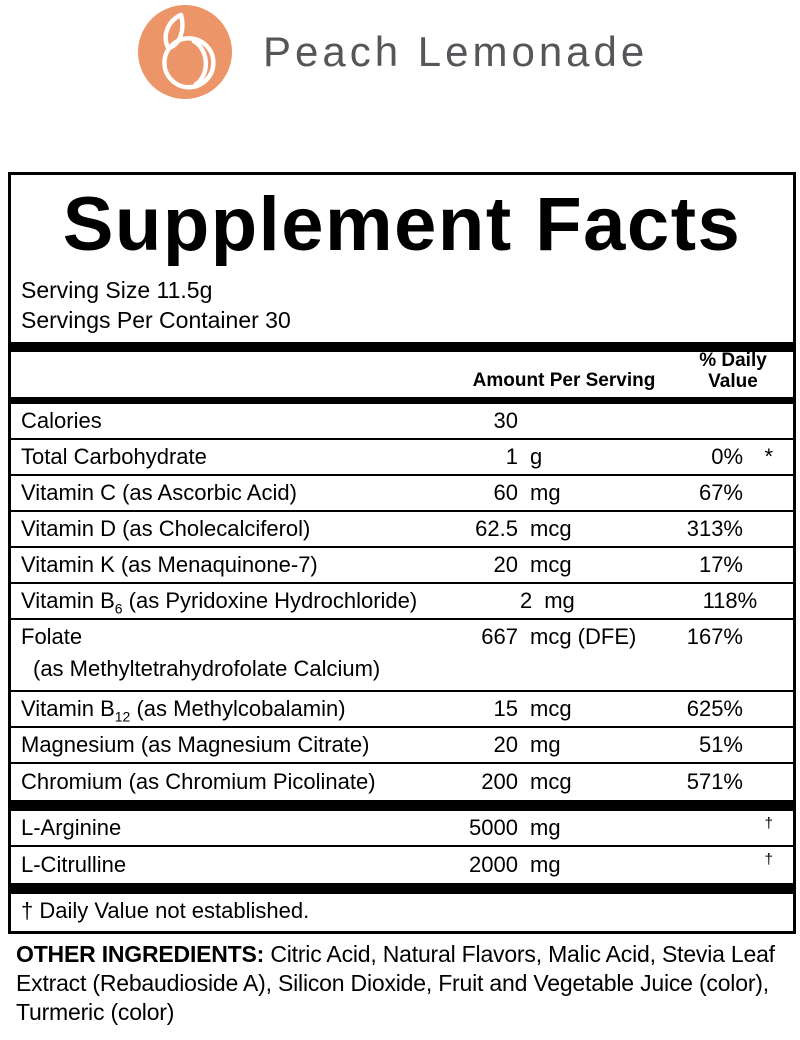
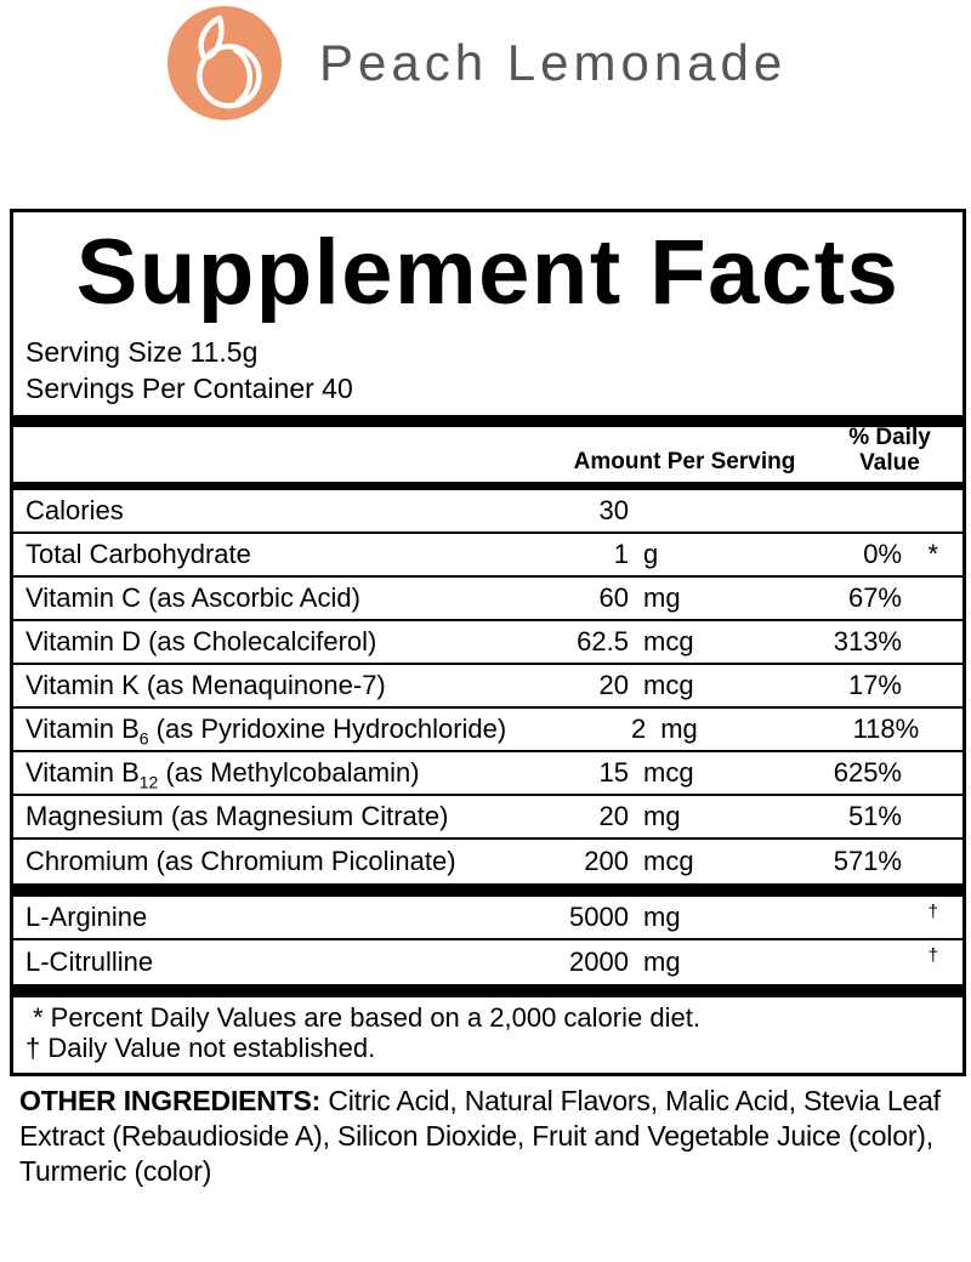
  Peach Lemonade
  Supplement Facts
  Serving Size 11.5g
- Servings Per Container 30
+ Servings Per Container 40
  Amount Per Serving
  % Daily
  Value
  Calories
  30
  Total Carbohydrate
  1
  g
  0%
  *
  Vitamin C (as Ascorbic Acid)
  60
  mg
  67%
  Vitamin D (as Cholecalciferol)
  62.5
  mcg
  313%
  Vitamin K (as Menaquinone-7)
  20
  mcg
  17%
  Vitamin B6 (as Pyridoxine Hydrochloride)
  2
  mg
  118%
- Folate
- 667
- mcg (DFE)
- 167%
- (as Methyltetrahydrofolate Calcium)
  Vitamin B12 (as Methylcobalamin)
  15
  mcg
  625%
  Magnesium (as Magnesium Citrate)
  20
  mg
  51%
  Chromium (as Chromium Picolinate)
  200
  mcg
  571%
  L-Arginine
  5000
  mg
  †
  L-Citrulline
  2000
  mg
  †
+ * Percent Daily Values are based on a 2,000 calorie diet.
  † Daily Value not established.
  OTHER INGREDIENTS: Citric Acid, Natural Flavors, Malic Acid, Stevia Leaf Extract (Rebaudioside A), Silicon Dioxide, Fruit and Vegetable Juice (color), Turmeric (color)
